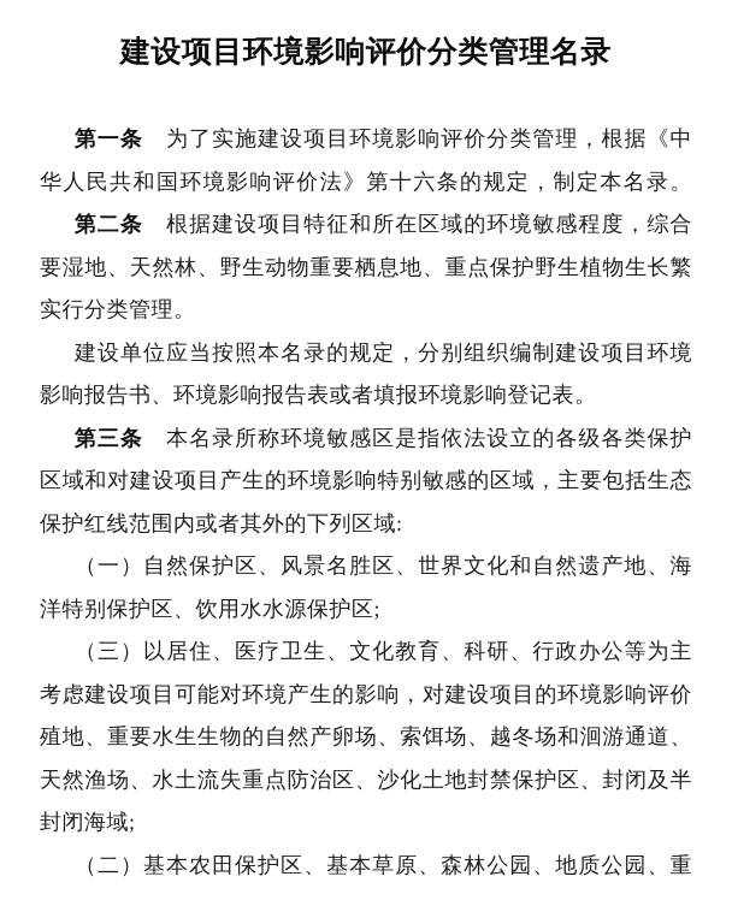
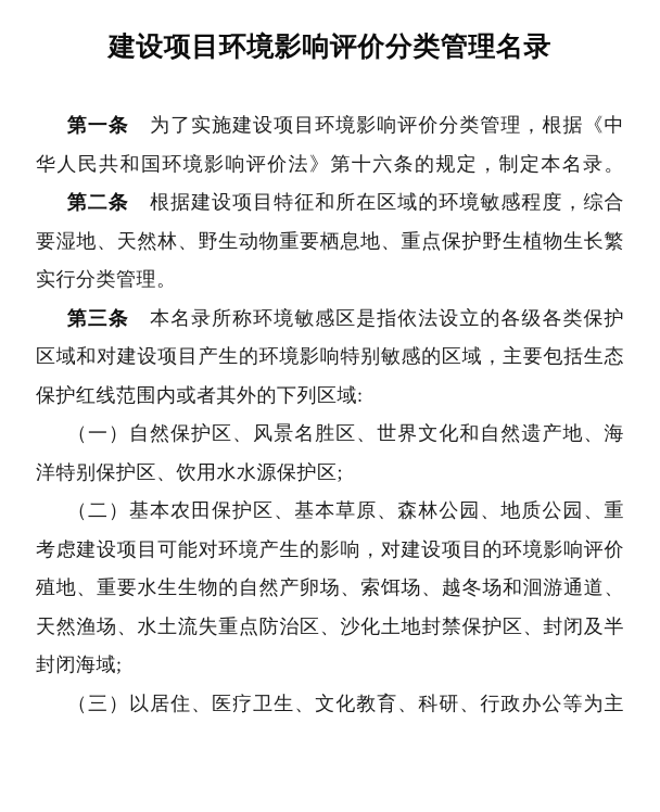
  建设项目环境影响评价分类管理名录
  第一条 为了实施建设项目环境影响评价分类管理，根据《中
  华人民共和国环境影响评价法》第十六条的规定，制定本名录。
  第二条 根据建设项目特征和所在区域的环境敏感程度，综合
  要湿地、天然林、野生动物重要栖息地、重点保护野生植物生长繁
  实行分类管理。
- 建设单位应当按照本名录的规定，分别组织编制建设项目环境
- 影响报告书、环境影响报告表或者填报环境影响登记表。
  第三条 本名录所称环境敏感区是指依法设立的各级各类保护
  区域和对建设项目产生的环境影响特别敏感的区域，主要包括生态
  保护红线范围内或者其外的下列区域:
  （一）自然保护区、风景名胜区、世界文化和自然遗产地、海
  洋特别保护区、饮用水水源保护区;
- （三）以居住、医疗卫生、文化教育、科研、行政办公等为主
+ （二）基本农田保护区、基本草原、森林公园、地质公园、重
  考虑建设项目可能对环境产生的影响，对建设项目的环境影响评价
  殖地、重要水生生物的自然产卵场、索饵场、越冬场和洄游通道、
  天然渔场、水土流失重点防治区、沙化土地封禁保护区、封闭及半
  封闭海域;
- （二）基本农田保护区、基本草原、森林公园、地质公园、重
+ （三）以居住、医疗卫生、文化教育、科研、行政办公等为主
